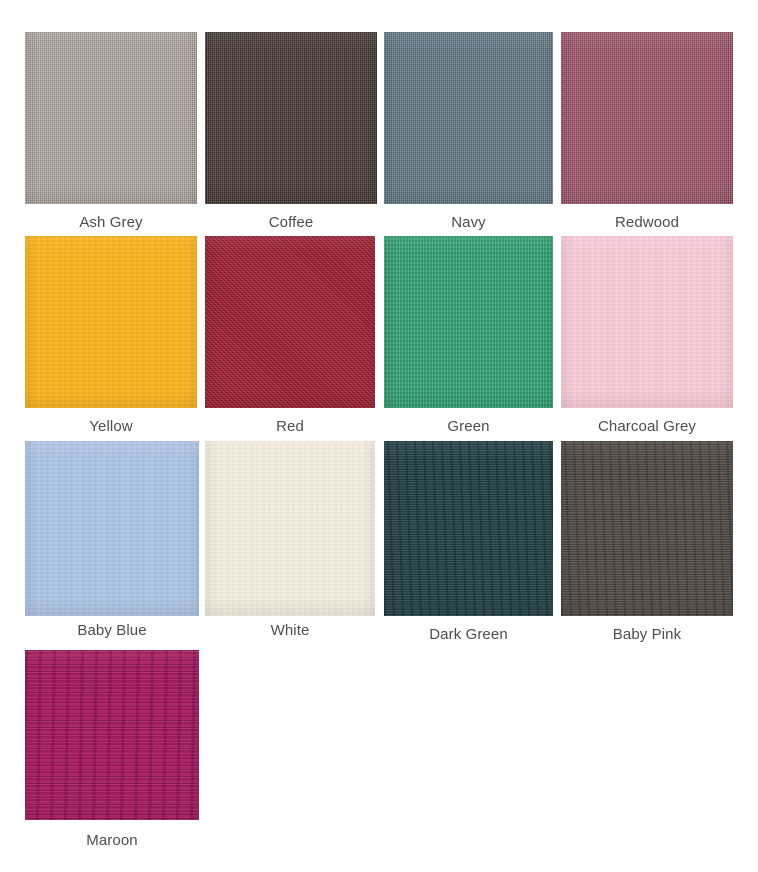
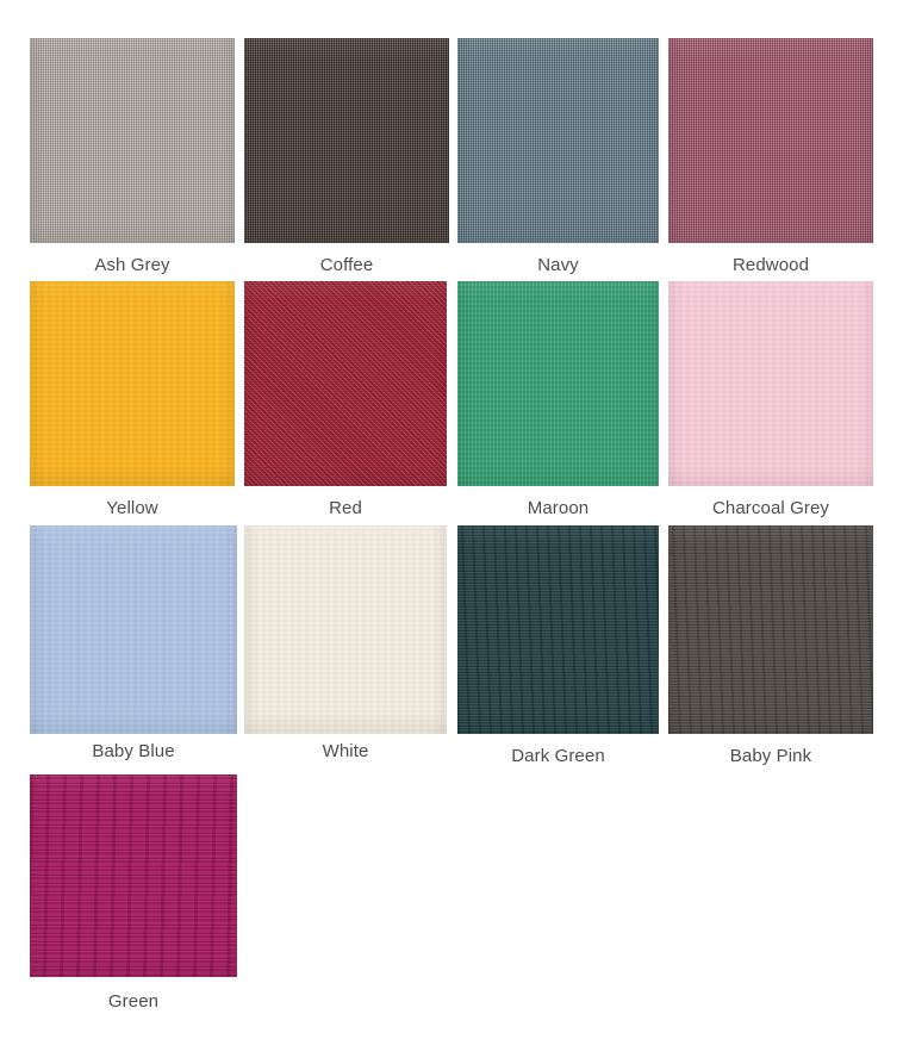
  Ash Grey
  Coffee
  Navy
  Redwood
  Yellow
  Red
- Green
+ Maroon
  Charcoal Grey
  Baby Blue
  White
  Dark Green
  Baby Pink
- Maroon
+ Green
